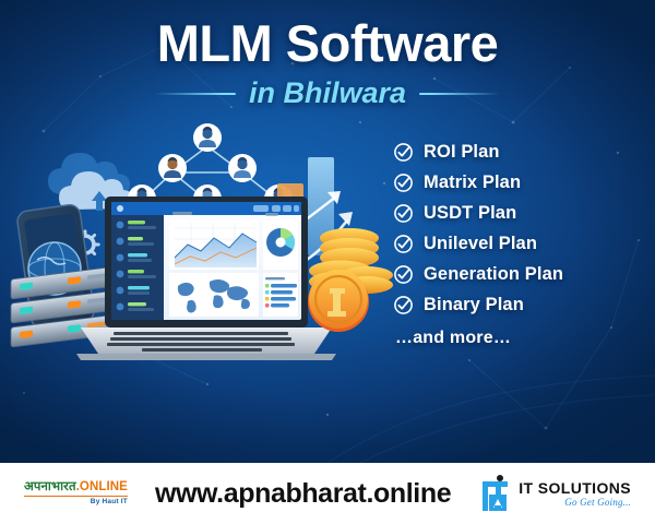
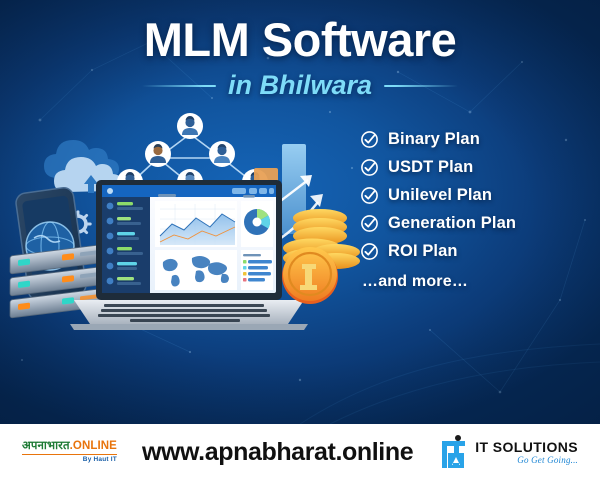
  MLM Software
  in Bhilwara
- ROI Plan
+ Binary Plan
- Matrix Plan
  USDT Plan
  Unilevel Plan
  Generation Plan
- Binary Plan
+ ROI Plan
  …and more…
  अपनाभारत.ONLINE
  www.apnabharat.online
  IT SOLUTIONS
  Go Get Going...
